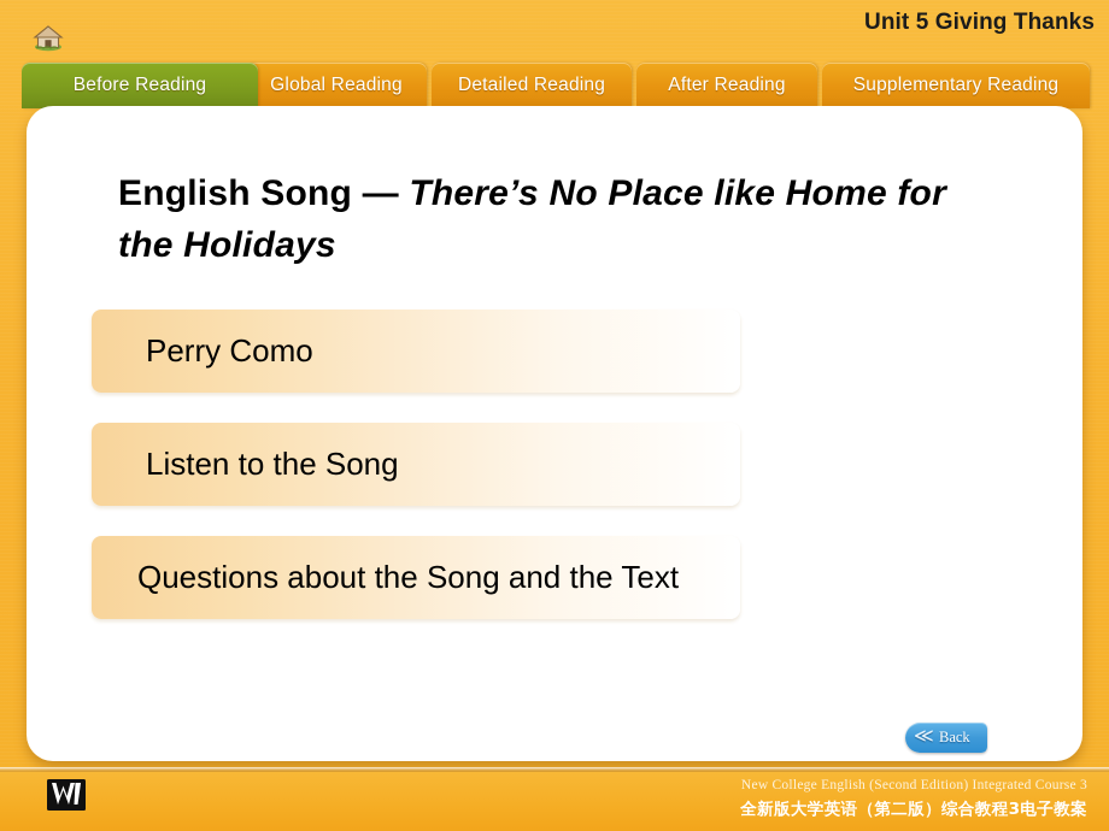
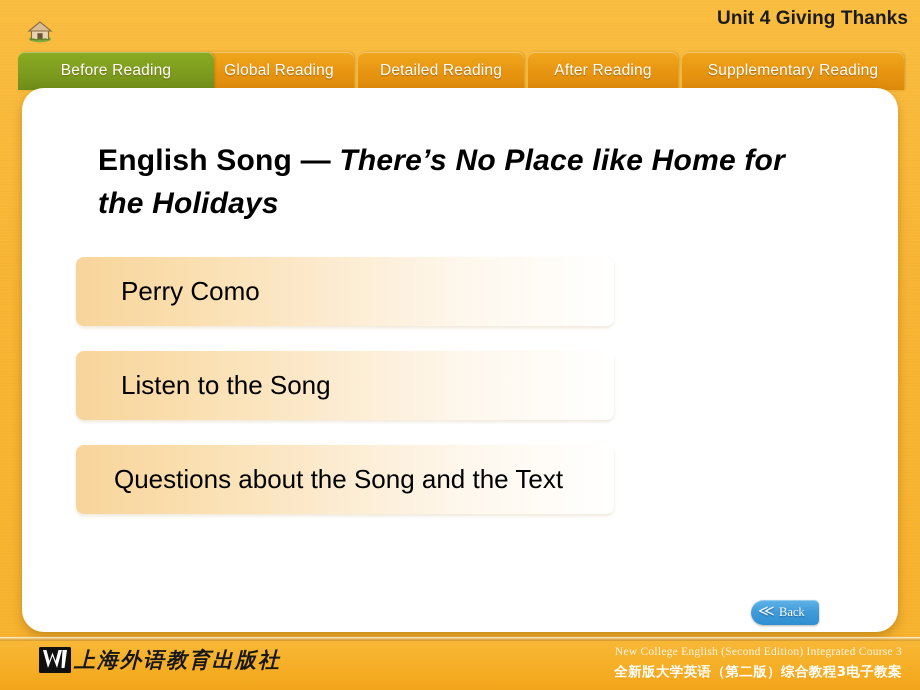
- Unit 5 Giving Thanks
+ Unit 4 Giving Thanks
  Before Reading
  Global Reading
  Detailed Reading
  After Reading
  Supplementary Reading
  English Song — There’s No Place like Home for the Holidays
  Perry Como
  Listen to the Song
  Questions about the Song and the Text
  ≪
  Back
+ 上海外语教育出版社
  New College English (Second Edition) Integrated Course 3
  全新版大学英语（第二版）综合教程3电子教案
